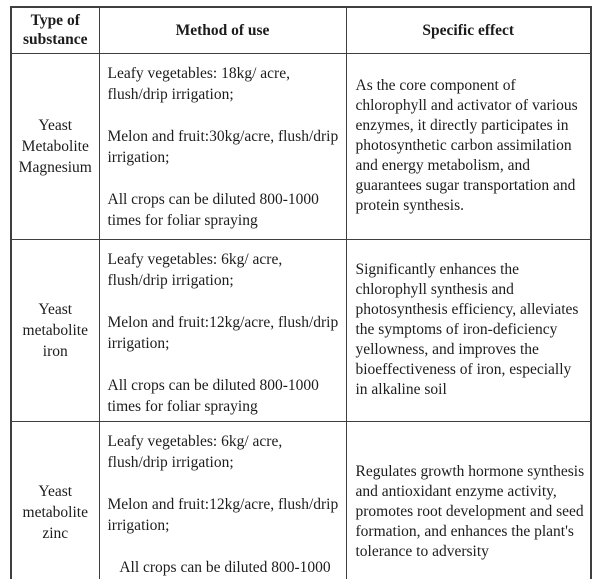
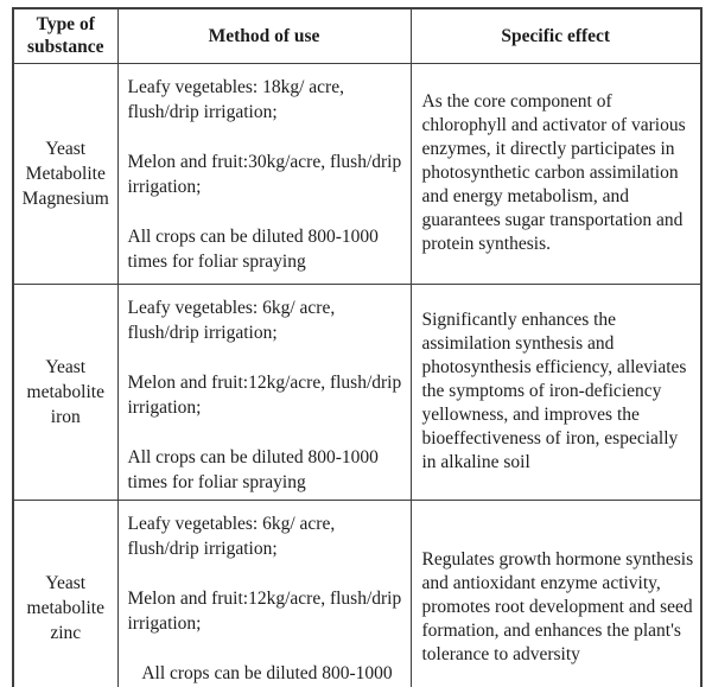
  Type of substance	Method of use	Specific effect
  Yeast Metabolite Magnesium	Leafy vegetables: 18kg/ acre, flush/drip irrigation; Melon and fruit:30kg/acre, flush/drip irrigation; All crops can be diluted 800-1000 times for foliar spraying	As the core component of chlorophyll and activator of various enzymes, it directly participates in photosynthetic carbon assimilation and energy metabolism, and guarantees sugar transportation and protein synthesis.
- Yeast metabolite iron	Leafy vegetables: 6kg/ acre, flush/drip irrigation; Melon and fruit:12kg/acre, flush/drip irrigation; All crops can be diluted 800-1000 times for foliar spraying	Significantly enhances the chlorophyll synthesis and photosynthesis efficiency, alleviates the symptoms of iron-deficiency yellowness, and improves the bioeffectiveness of iron, especially in alkaline soil
+ Yeast metabolite iron	Leafy vegetables: 6kg/ acre, flush/drip irrigation; Melon and fruit:12kg/acre, flush/drip irrigation; All crops can be diluted 800-1000 times for foliar spraying	Significantly enhances the assimilation synthesis and photosynthesis efficiency, alleviates the symptoms of iron-deficiency yellowness, and improves the bioeffectiveness of iron, especially in alkaline soil
  Yeast metabolite zinc	Leafy vegetables: 6kg/ acre, flush/drip irrigation; Melon and fruit:12kg/acre, flush/drip irrigation; All crops can be diluted 800-1000	Regulates growth hormone synthesis and antioxidant enzyme activity, promotes root development and seed formation, and enhances the plant's tolerance to adversity
